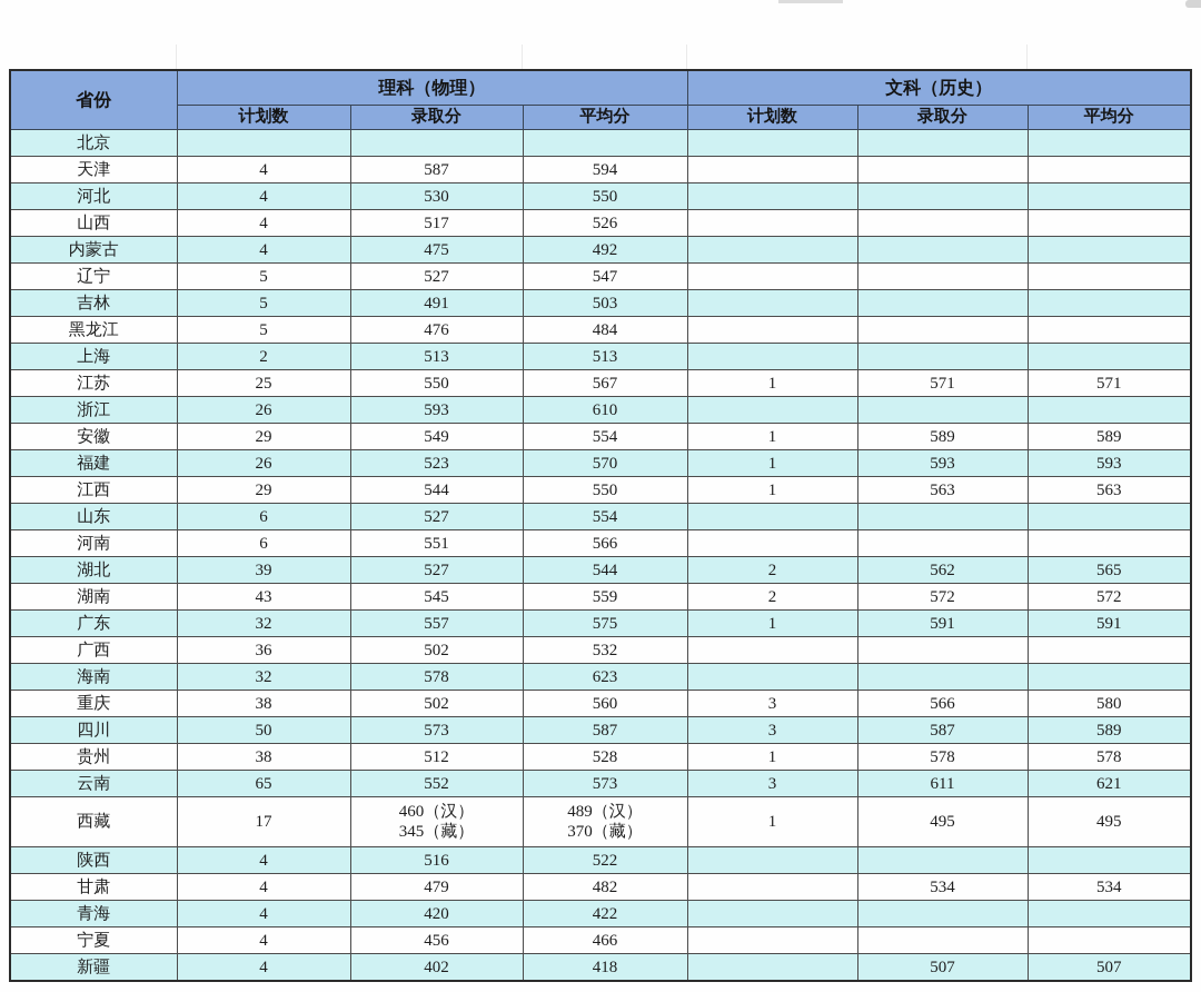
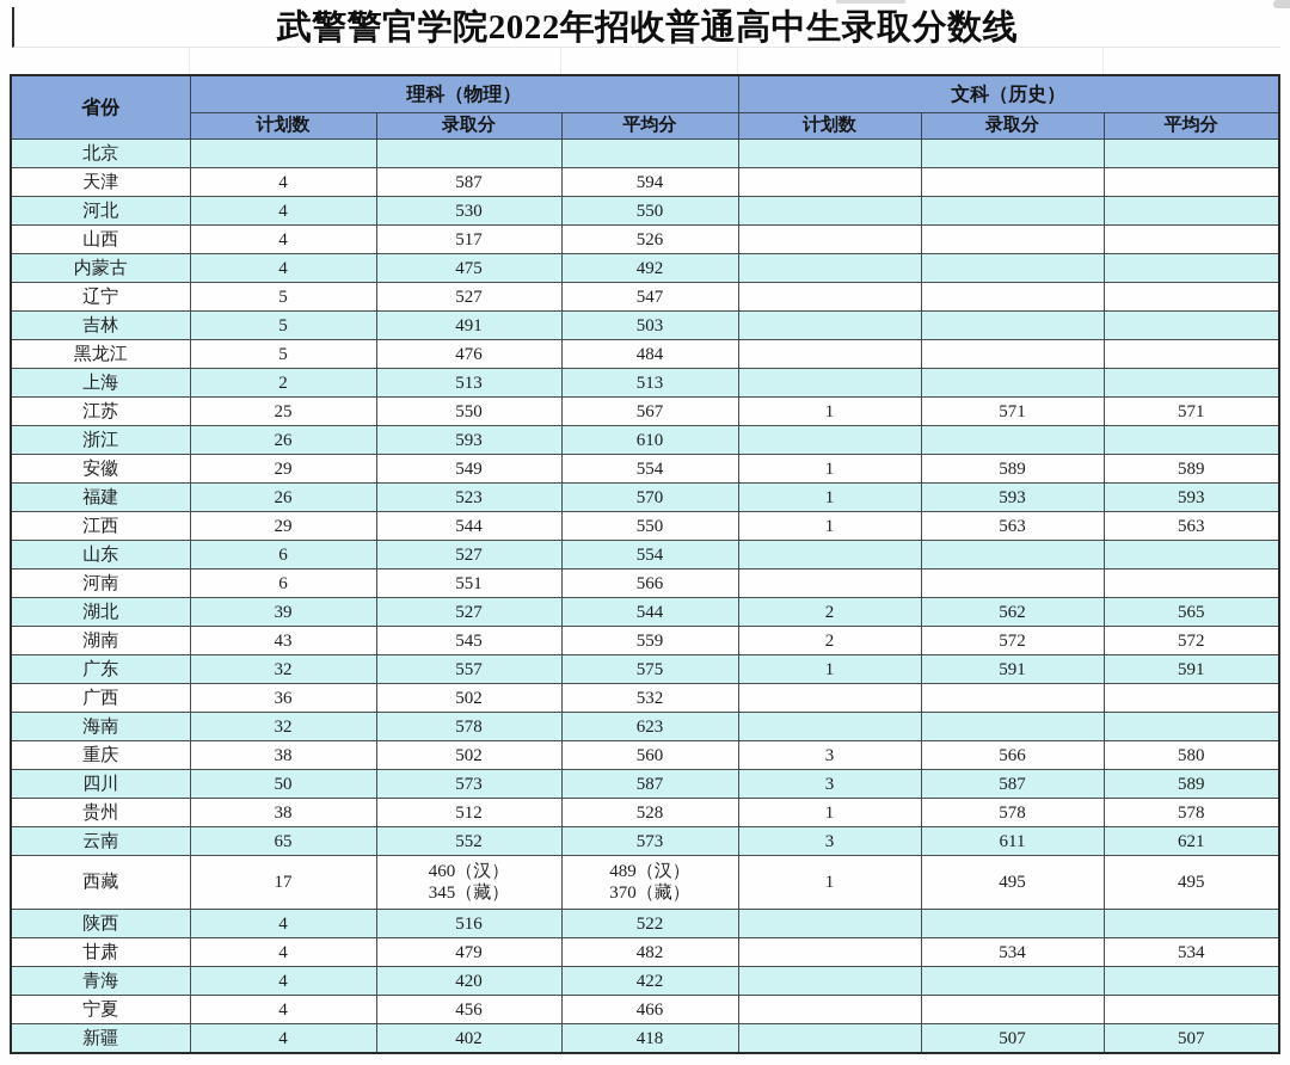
+ 武警警官学院2022年招收普通高中生录取分数线
  省份	理科（物理）	文科（历史）
  计划数	录取分	平均分	计划数	录取分	平均分
  北京
  天津	4	587	594
  河北	4	530	550
  山西	4	517	526
  内蒙古	4	475	492
  辽宁	5	527	547
  吉林	5	491	503
  黑龙江	5	476	484
  上海	2	513	513
  江苏	25	550	567	1	571	571
  浙江	26	593	610
  安徽	29	549	554	1	589	589
  福建	26	523	570	1	593	593
  江西	29	544	550	1	563	563
  山东	6	527	554
  河南	6	551	566
  湖北	39	527	544	2	562	565
  湖南	43	545	559	2	572	572
  广东	32	557	575	1	591	591
  广西	36	502	532
  海南	32	578	623
  重庆	38	502	560	3	566	580
  四川	50	573	587	3	587	589
  贵州	38	512	528	1	578	578
  云南	65	552	573	3	611	621
  西藏	17	460（汉） 345（藏）	489（汉） 370（藏）	1	495	495
  陕西	4	516	522
  甘肃	4	479	482		534	534
  青海	4	420	422
  宁夏	4	456	466
  新疆	4	402	418		507	507
